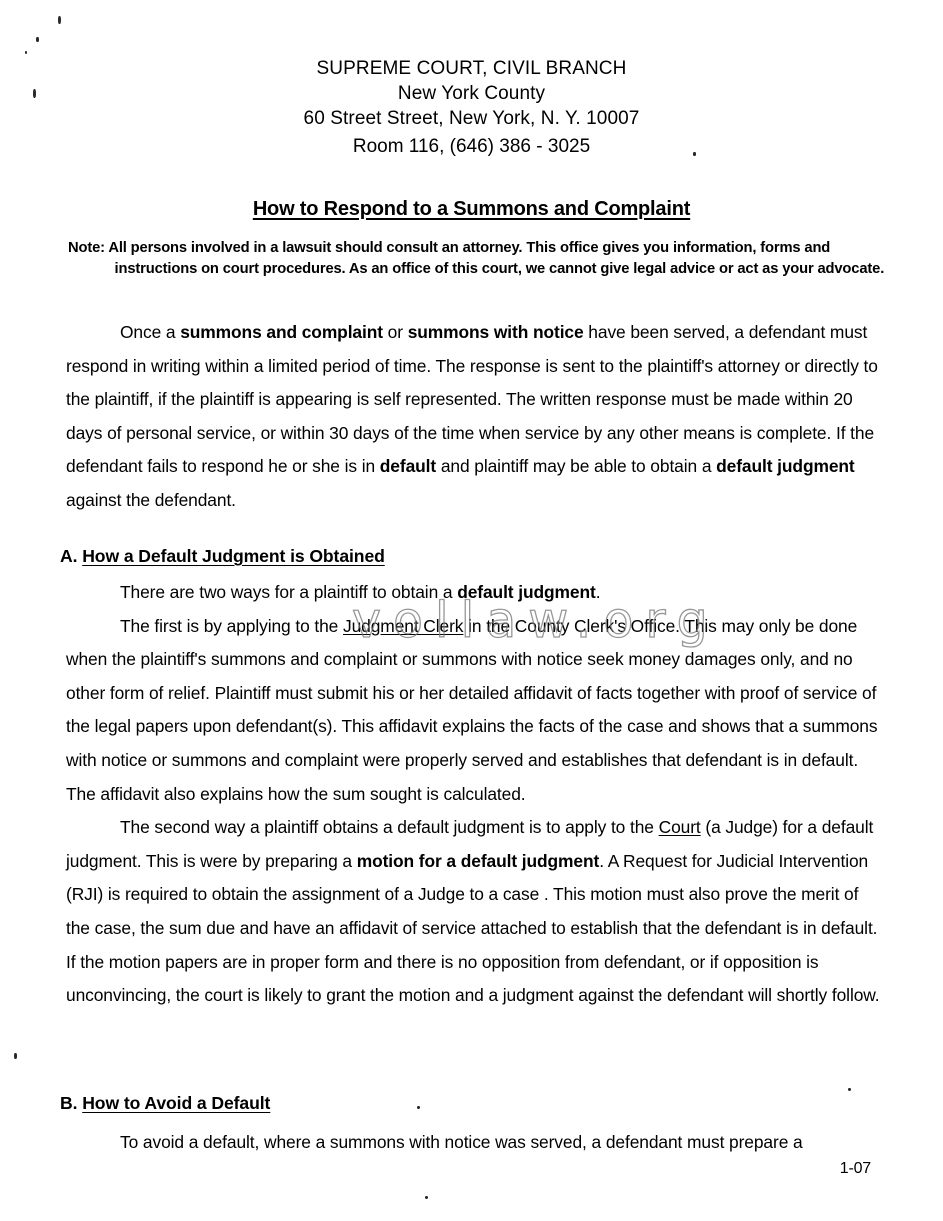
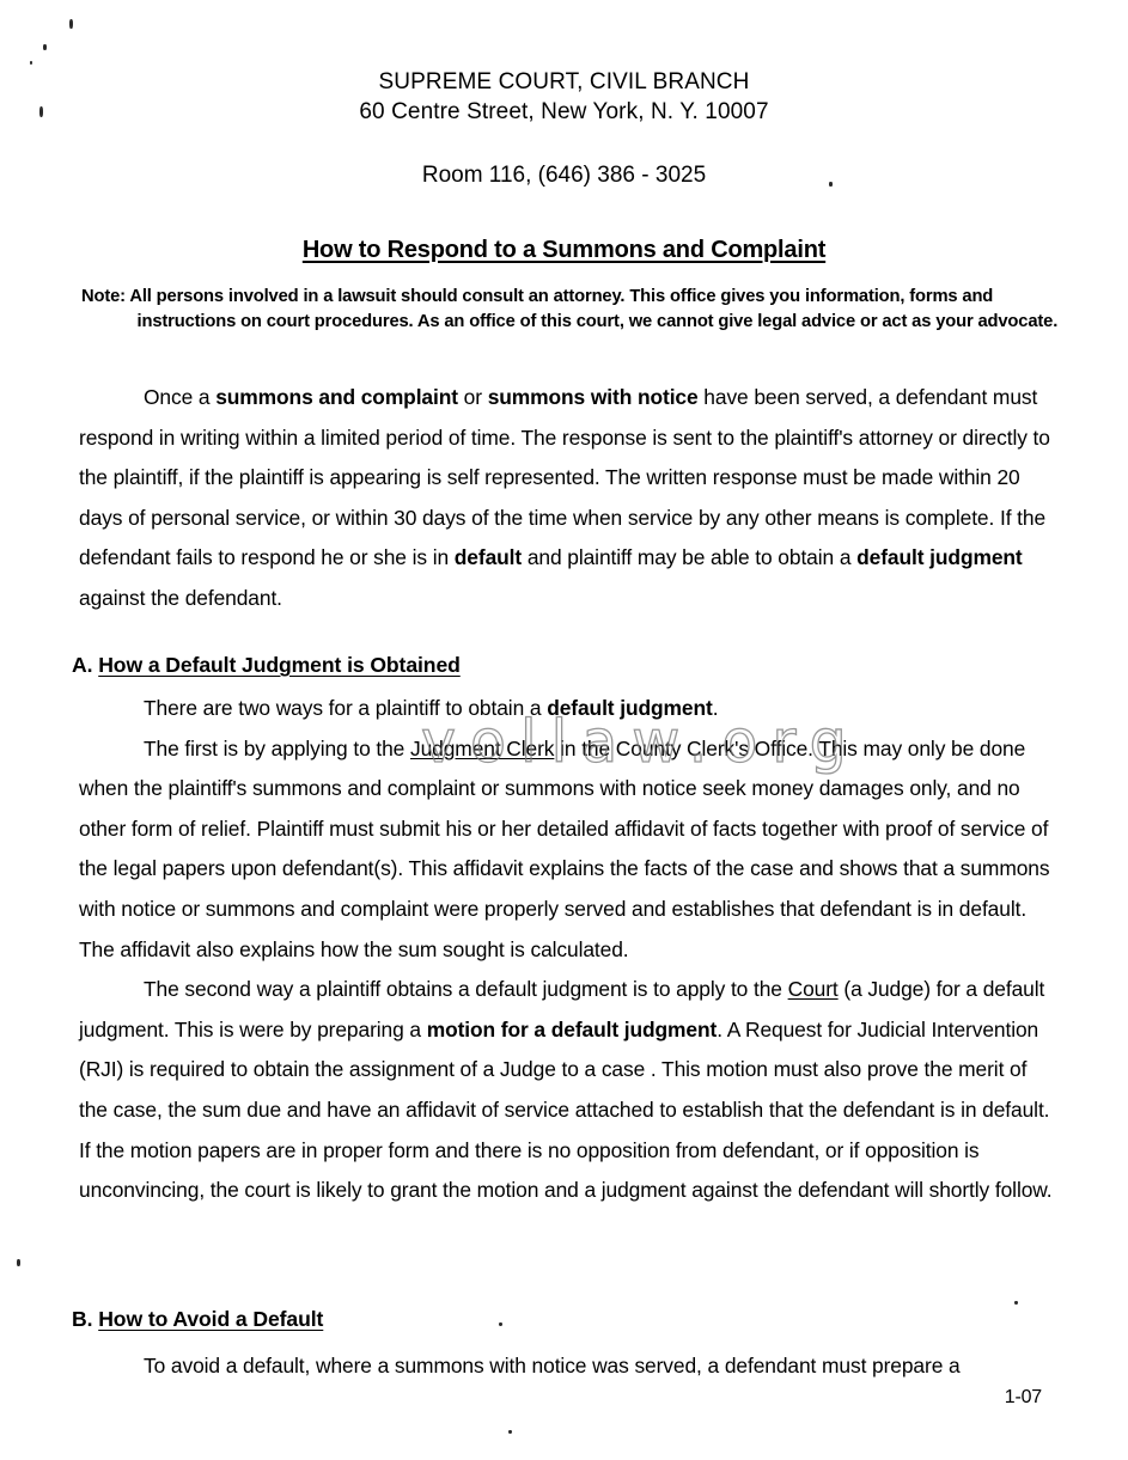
  SUPREME COURT, CIVIL BRANCH
- New York County
- 60 Street Street, New York, N. Y. 10007
+ 60 Centre Street, New York, N. Y. 10007
  Room 116, (646) 386 - 3025
  How to Respond to a Summons and Complaint
  Note: All persons involved in a lawsuit should consult an attorney. This office gives you information, forms and instructions on court procedures. As an office of this court, we cannot give legal advice or act as your advocate.
  Once a summons and complaint or summons with notice have been served, a defendant must respond in writing within a limited period of time. The response is sent to the plaintiff's attorney or directly to the plaintiff, if the plaintiff is appearing is self represented. The written response must be made within 20 days of personal service, or within 30 days of the time when service by any other means is complete. If the defendant fails to respond he or she is in default and plaintiff may be able to obtain a default judgment against the defendant.
  A. How a Default Judgment is Obtained
  There are two ways for a plaintiff to obtain a default judgment.
  The first is by applying to the Judgment Clerk in the County Clerk's Office. This may only be done when the plaintiff's summons and complaint or summons with notice seek money damages only, and no other form of relief. Plaintiff must submit his or her detailed affidavit of facts together with proof of service of the legal papers upon defendant(s). This affidavit explains the facts of the case and shows that a summons with notice or summons and complaint were properly served and establishes that defendant is in default. The affidavit also explains how the sum sought is calculated.
  The second way a plaintiff obtains a default judgment is to apply to the Court (a Judge) for a default judgment. This is were by preparing a motion for a default judgment. A Request for Judicial Intervention (RJI) is required to obtain the assignment of a Judge to a case . This motion must also prove the merit of the case, the sum due and have an affidavit of service attached to establish that the defendant is in default. If the motion papers are in proper form and there is no opposition from defendant, or if opposition is unconvincing, the court is likely to grant the motion and a judgment against the defendant will shortly follow.
  vollaw.org
  B. How to Avoid a Default
  To avoid a default, where a summons with notice was served, a defendant must prepare a
  1-07
